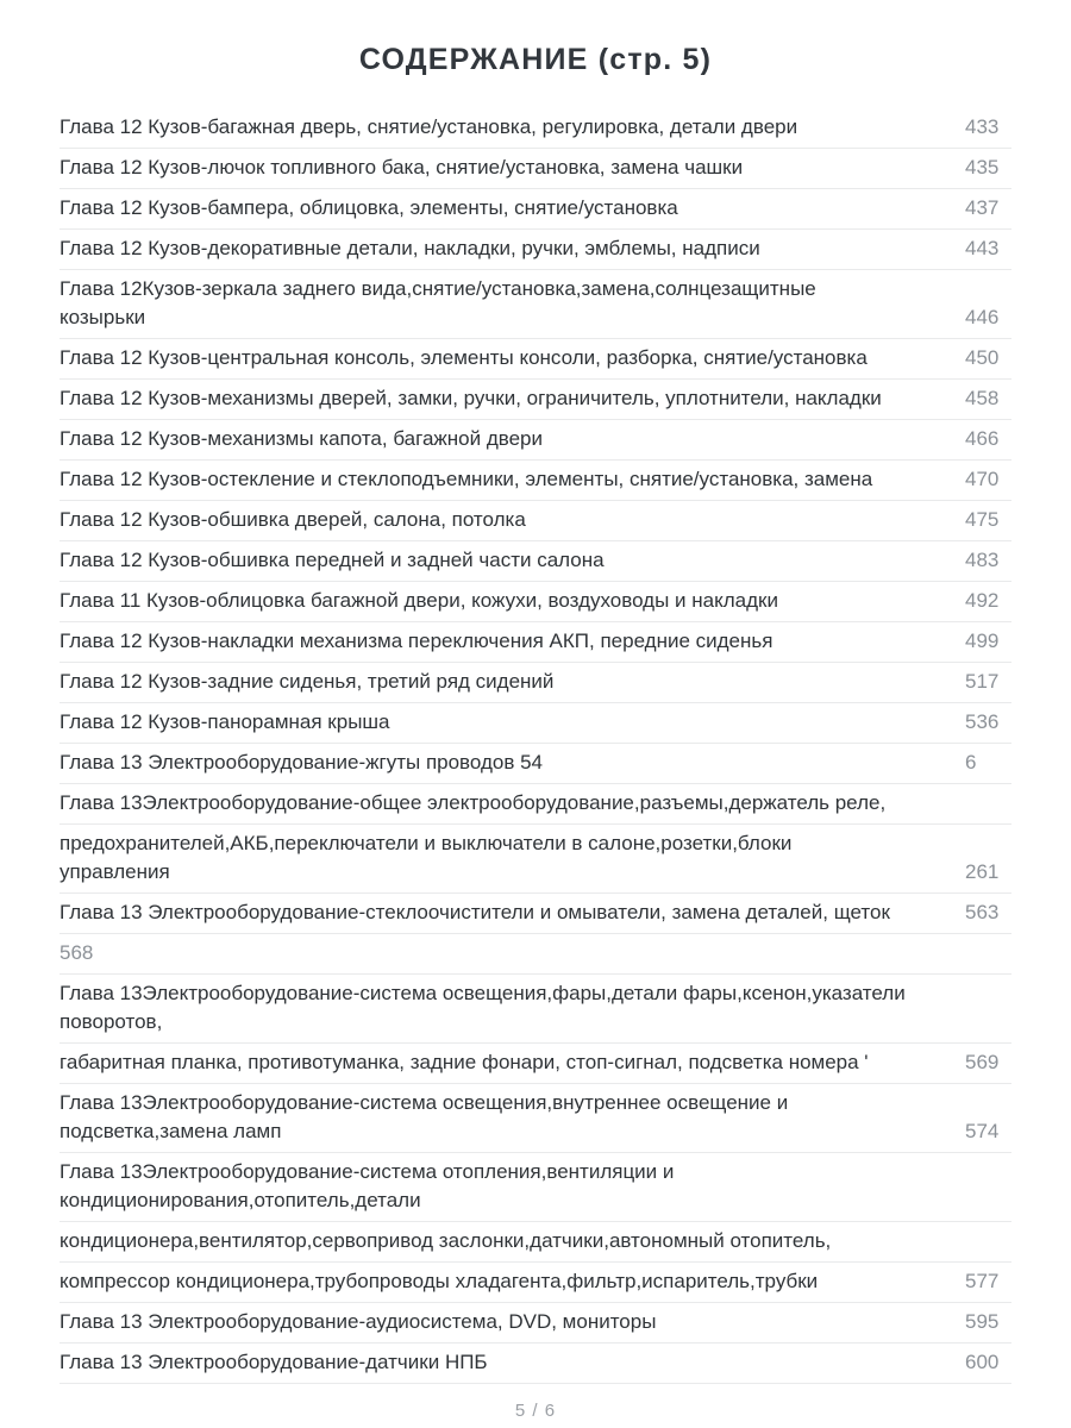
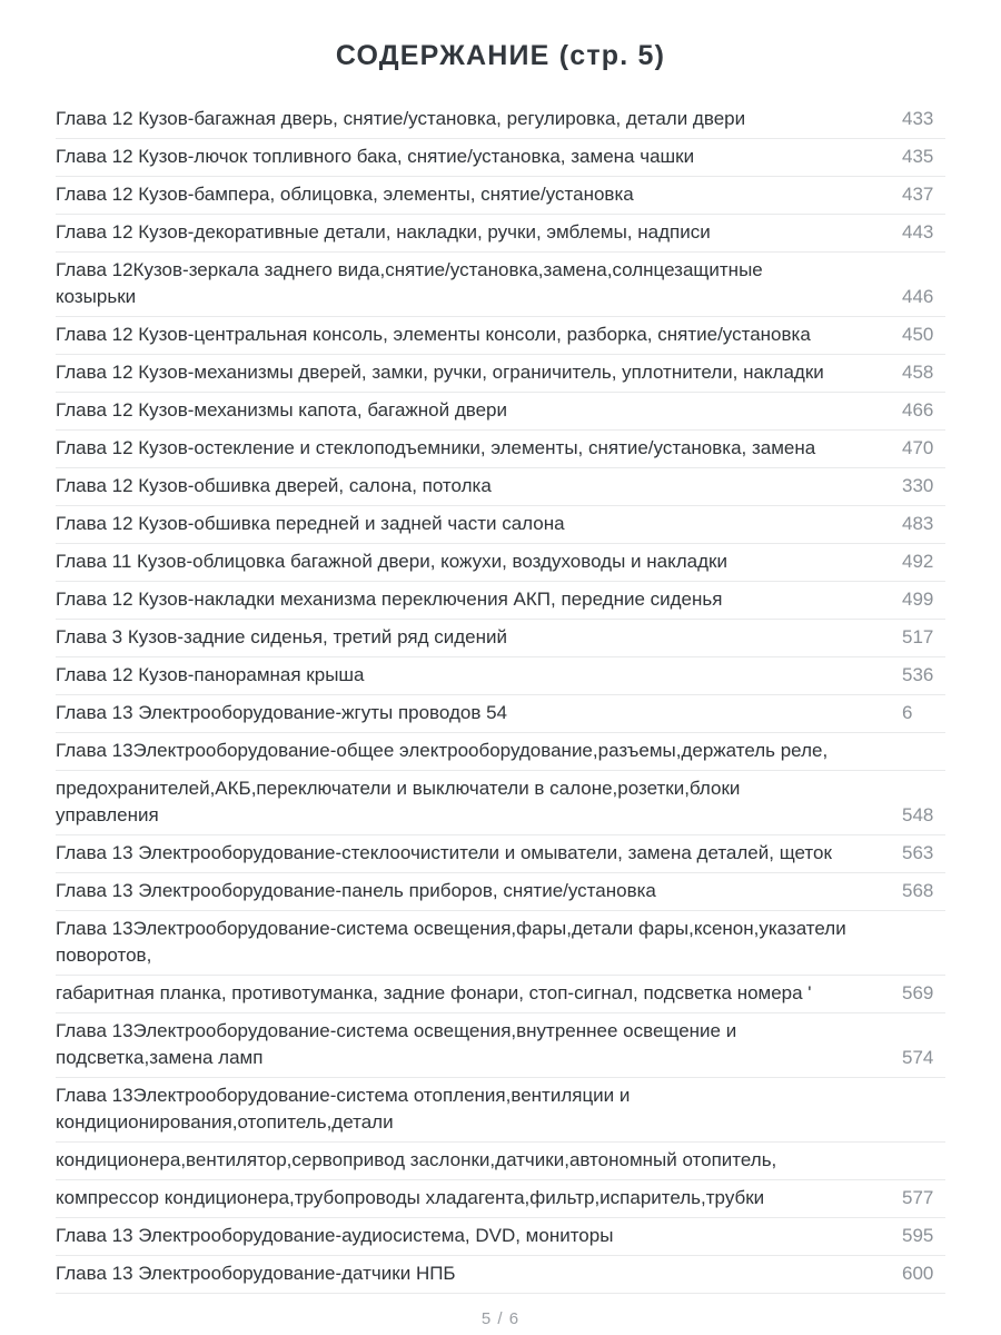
  СОДЕРЖАНИЕ (стр. 5)
  Глава 12 Кузов-багажная дверь, снятие/установка, регулировка, детали двери
  433
  Глава 12 Кузов-лючок топливного бака, снятие/установка, замена чашки
  435
  Глава 12 Кузов-бампера, облицовка, элементы, снятие/установка
  437
  Глава 12 Кузов-декоративные детали, накладки, ручки, эмблемы, надписи
  443
  Глава 12Кузов-зеркала заднего вида,снятие/установка,замена,солнцезащитные
  козырьки
  446
  Глава 12 Кузов-центральная консоль, элементы консоли, разборка, снятие/установка
  450
  Глава 12 Кузов-механизмы дверей, замки, ручки, ограничитель, уплотнители, накладки
  458
  Глава 12 Кузов-механизмы капота, багажной двери
  466
  Глава 12 Кузов-остекление и стеклоподъемники, элементы, снятие/установка, замена
  470
  Глава 12 Кузов-обшивка дверей, салона, потолка
- 475
+ 330
  Глава 12 Кузов-обшивка передней и задней части салона
  483
  Глава 11 Кузов-облицовка багажной двери, кожухи, воздуховоды и накладки
  492
  Глава 12 Кузов-накладки механизма переключения АКП, передние сиденья
  499
- Глава 12 Кузов-задние сиденья, третий ряд сидений
+ Глава 3 Кузов-задние сиденья, третий ряд сидений
  517
  Глава 12 Кузов-панорамная крыша
  536
  Глава 13 Электрооборудование-жгуты проводов 54
  6
  Глава 13Электрооборудование-общее электрооборудование,разъемы,держатель реле,
  предохранителей,АКБ,переключатели и выключатели в салоне,розетки,блоки
  управления
- 261
+ 548
  Глава 13 Электрооборудование-стеклоочистители и омыватели, замена деталей, щеток
  563
+ Глава 13 Электрооборудование-панель приборов, снятие/установка
  568
  Глава 13Электрооборудование-система освещения,фары,детали фары,ксенон,указатели
  поворотов,
  габаритная планка, противотуманка, задние фонари, стоп-сигнал, подсветка номера '
  569
  Глава 13Электрооборудование-система освещения,внутреннее освещение и
  подсветка,замена ламп
  574
  Глава 13Электрооборудование-система отопления,вентиляции и
  кондиционирования,отопитель,детали
  кондиционера,вентилятор,сервопривод заслонки,датчики,автономный отопитель,
  компрессор кондиционера,трубопроводы хладагента,фильтр,испаритель,трубки
  577
  Глава 13 Электрооборудование-аудиосистема, DVD, мониторы
  595
  Глава 13 Электрооборудование-датчики НПБ
  600
  5 / 6
